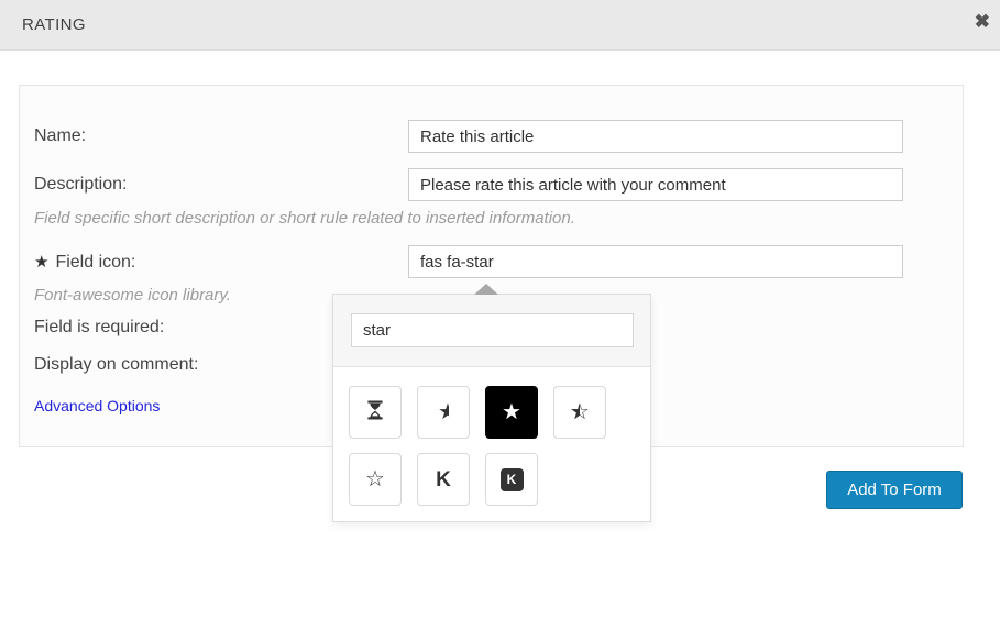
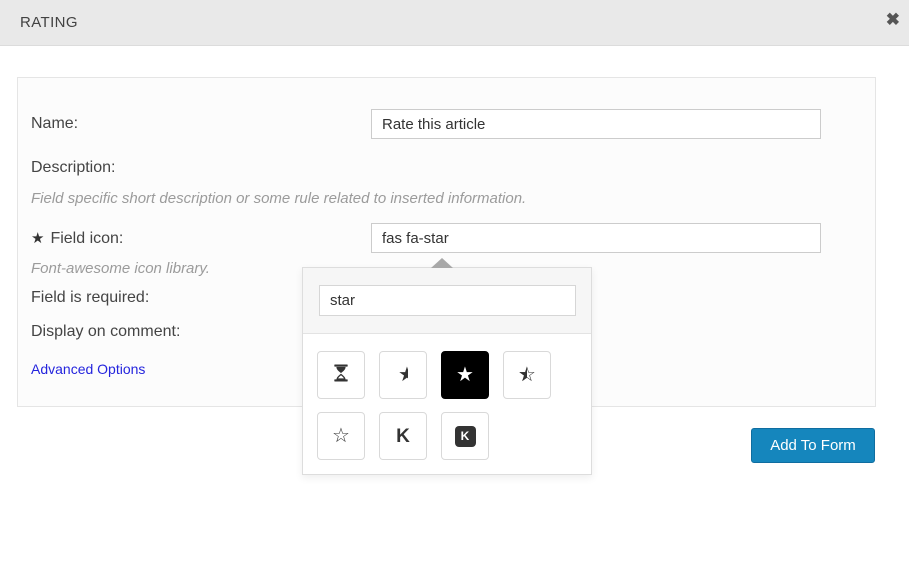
  RATING
  ✖
  Name:
  Rate this article
  Description:
- Please rate this article with your comment
- Field specific short description or short rule related to inserted information.
+ Field specific short description or some rule related to inserted information.
  ★ Field icon:
  fas fa-star
  Font-awesome icon library.
  Field is required:
  Display on comment:
  Advanced Options
  star
  ★
  ★
  ☆
  ★
  ☆
  K
  K
  Add To Form
